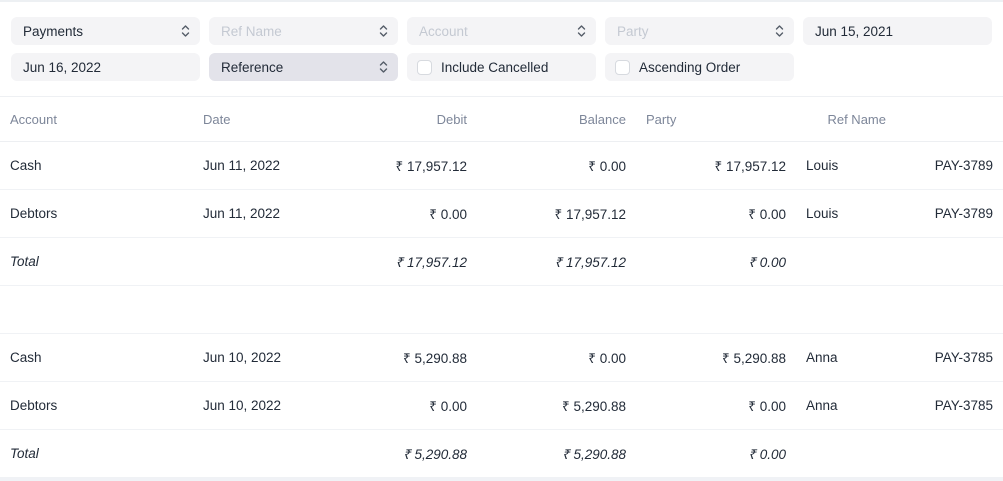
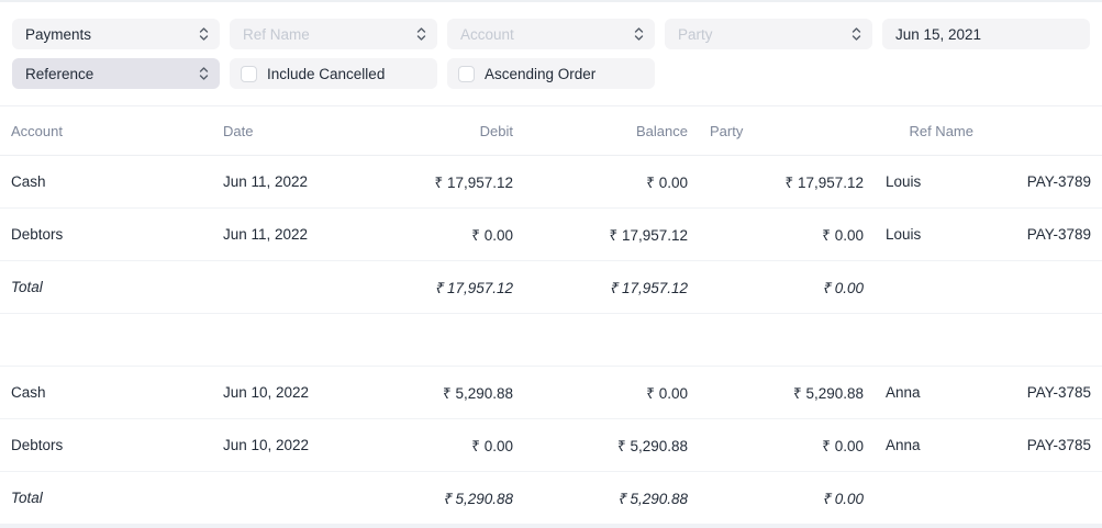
  Payments
  Ref Name
  Account
  Party
  Jun 15, 2021
- Jun 16, 2022
  Reference
  Include Cancelled
  Ascending Order
  Account
  Date
  Debit
  Balance
  Party
  Ref Name
  Cash
  Jun 11, 2022
  ₹ 17,957.12
  ₹ 0.00
  ₹ 17,957.12
  Louis
  PAY-3789
  Debtors
  Jun 11, 2022
  ₹ 0.00
  ₹ 17,957.12
  ₹ 0.00
  Louis
  PAY-3789
  Total
  ₹ 17,957.12
  ₹ 17,957.12
  ₹ 0.00
  Cash
  Jun 10, 2022
  ₹ 5,290.88
  ₹ 0.00
  ₹ 5,290.88
  Anna
  PAY-3785
  Debtors
  Jun 10, 2022
  ₹ 0.00
  ₹ 5,290.88
  ₹ 0.00
  Anna
  PAY-3785
  Total
  ₹ 5,290.88
  ₹ 5,290.88
  ₹ 0.00
